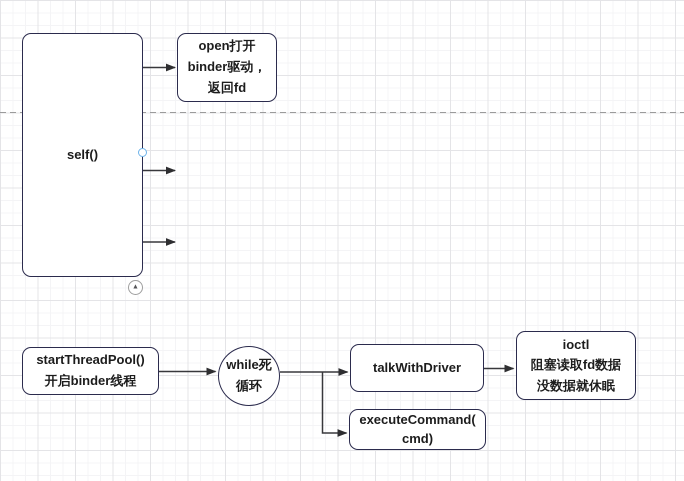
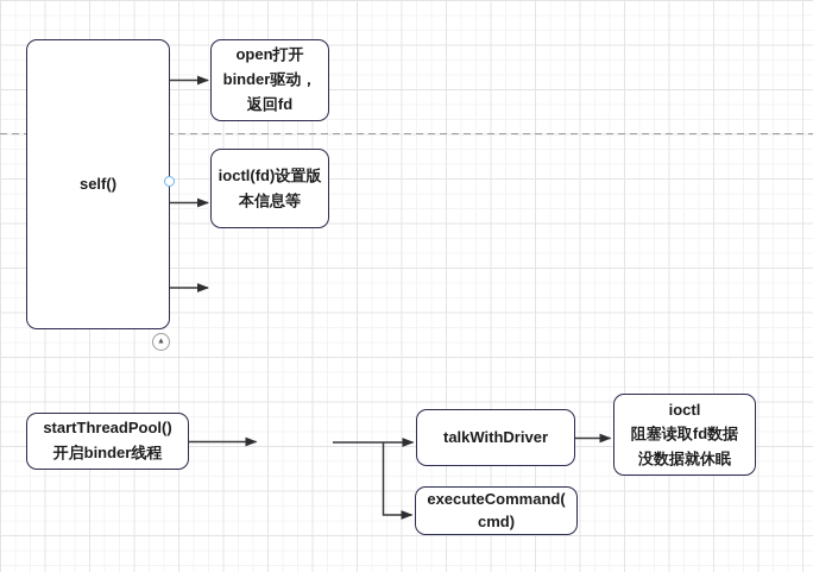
  self()
  open打开
  binder驱动，
  返回fd
+ ioctl(fd)设置版
+ 本信息等
  startThreadPool()
  开启binder线程
- while死
- 循环
  talkWithDriver
  executeCommand(
  cmd)
  ioctl
  阻塞读取fd数据
  没数据就休眠
